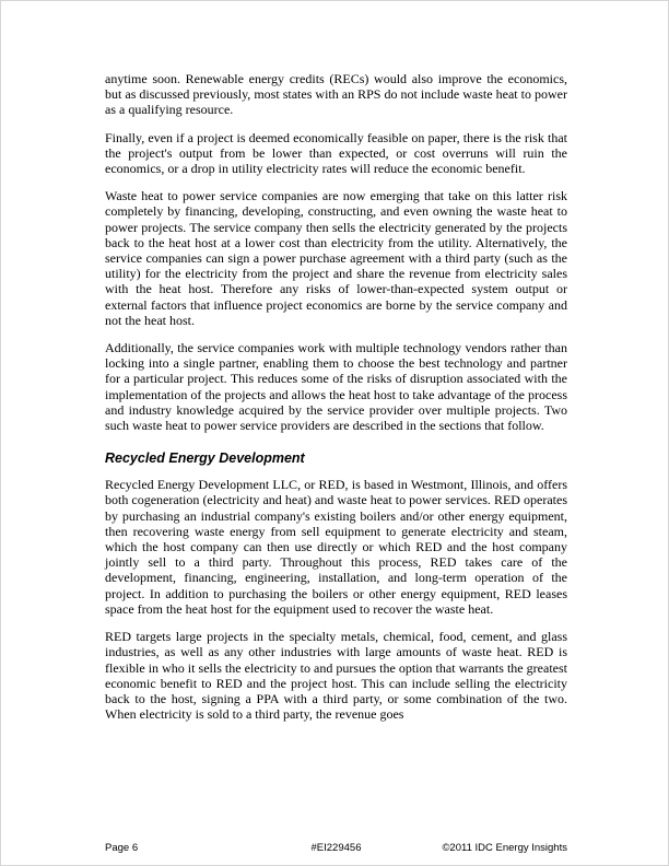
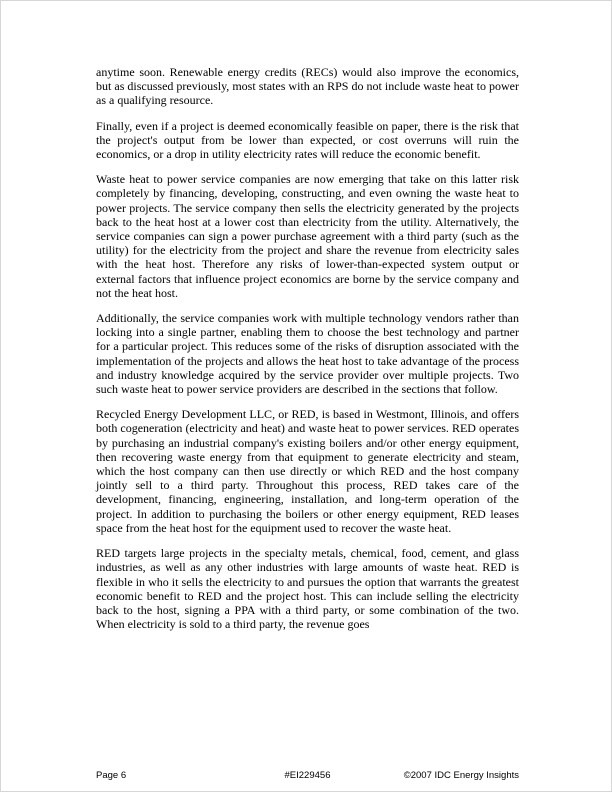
  anytime soon. Renewable energy credits (RECs) would also improve the economics, but as discussed previously, most states with an RPS do not include waste heat to power as a qualifying resource.
  Finally, even if a project is deemed economically feasible on paper, there is the risk that the project's output from be lower than expected, or cost overruns will ruin the economics, or a drop in utility electricity rates will reduce the economic benefit.
  Waste heat to power service companies are now emerging that take on this latter risk completely by financing, developing, constructing, and even owning the waste heat to power projects. The service company then sells the electricity generated by the projects back to the heat host at a lower cost than electricity from the utility. Alternatively, the service companies can sign a power purchase agreement with a third party (such as the utility) for the electricity from the project and share the revenue from electricity sales with the heat host. Therefore any risks of lower-than-expected system output or external factors that influence project economics are borne by the service company and not the heat host.
  Additionally, the service companies work with multiple technology vendors rather than locking into a single partner, enabling them to choose the best technology and partner for a particular project. This reduces some of the risks of disruption associated with the implementation of the projects and allows the heat host to take advantage of the process and industry knowledge acquired by the service provider over multiple projects. Two such waste heat to power service providers are described in the sections that follow.
- Recycled Energy Development
- Recycled Energy Development LLC, or RED, is based in Westmont, Illinois, and offers both cogeneration (electricity and heat) and waste heat to power services. RED operates by purchasing an industrial company's existing boilers and/or other energy equipment, then recovering waste energy from sell equipment to generate electricity and steam, which the host company can then use directly or which RED and the host company jointly sell to a third party. Throughout this process, RED takes care of the development, financing, engineering, installation, and long-term operation of the project. In addition to purchasing the boilers or other energy equipment, RED leases space from the heat host for the equipment used to recover the waste heat.
+ Recycled Energy Development LLC, or RED, is based in Westmont, Illinois, and offers both cogeneration (electricity and heat) and waste heat to power services. RED operates by purchasing an industrial company's existing boilers and/or other energy equipment, then recovering waste energy from that equipment to generate electricity and steam, which the host company can then use directly or which RED and the host company jointly sell to a third party. Throughout this process, RED takes care of the development, financing, engineering, installation, and long-term operation of the project. In addition to purchasing the boilers or other energy equipment, RED leases space from the heat host for the equipment used to recover the waste heat.
  RED targets large projects in the specialty metals, chemical, food, cement, and glass industries, as well as any other industries with large amounts of waste heat. RED is flexible in who it sells the electricity to and pursues the option that warrants the greatest economic benefit to RED and the project host. This can include selling the electricity back to the host, signing a PPA with a third party, or some combination of the two. When electricity is sold to a third party, the revenue goes
  Page 6
  #EI229456
- ©2011 IDC Energy Insights
+ ©2007 IDC Energy Insights
